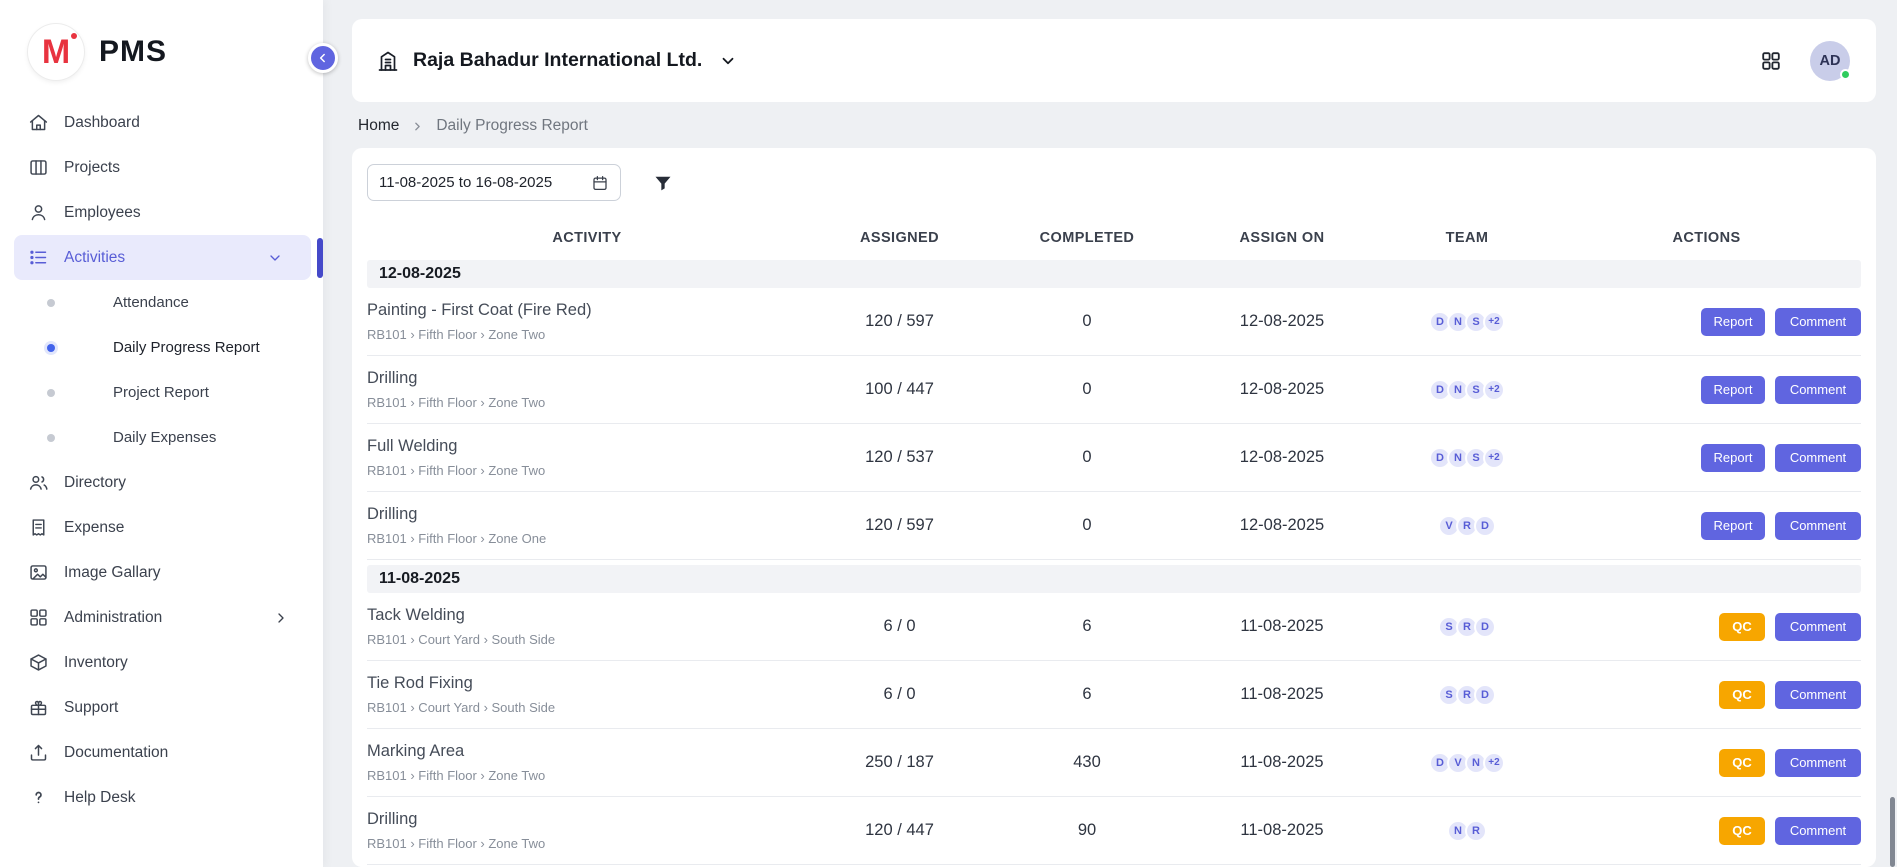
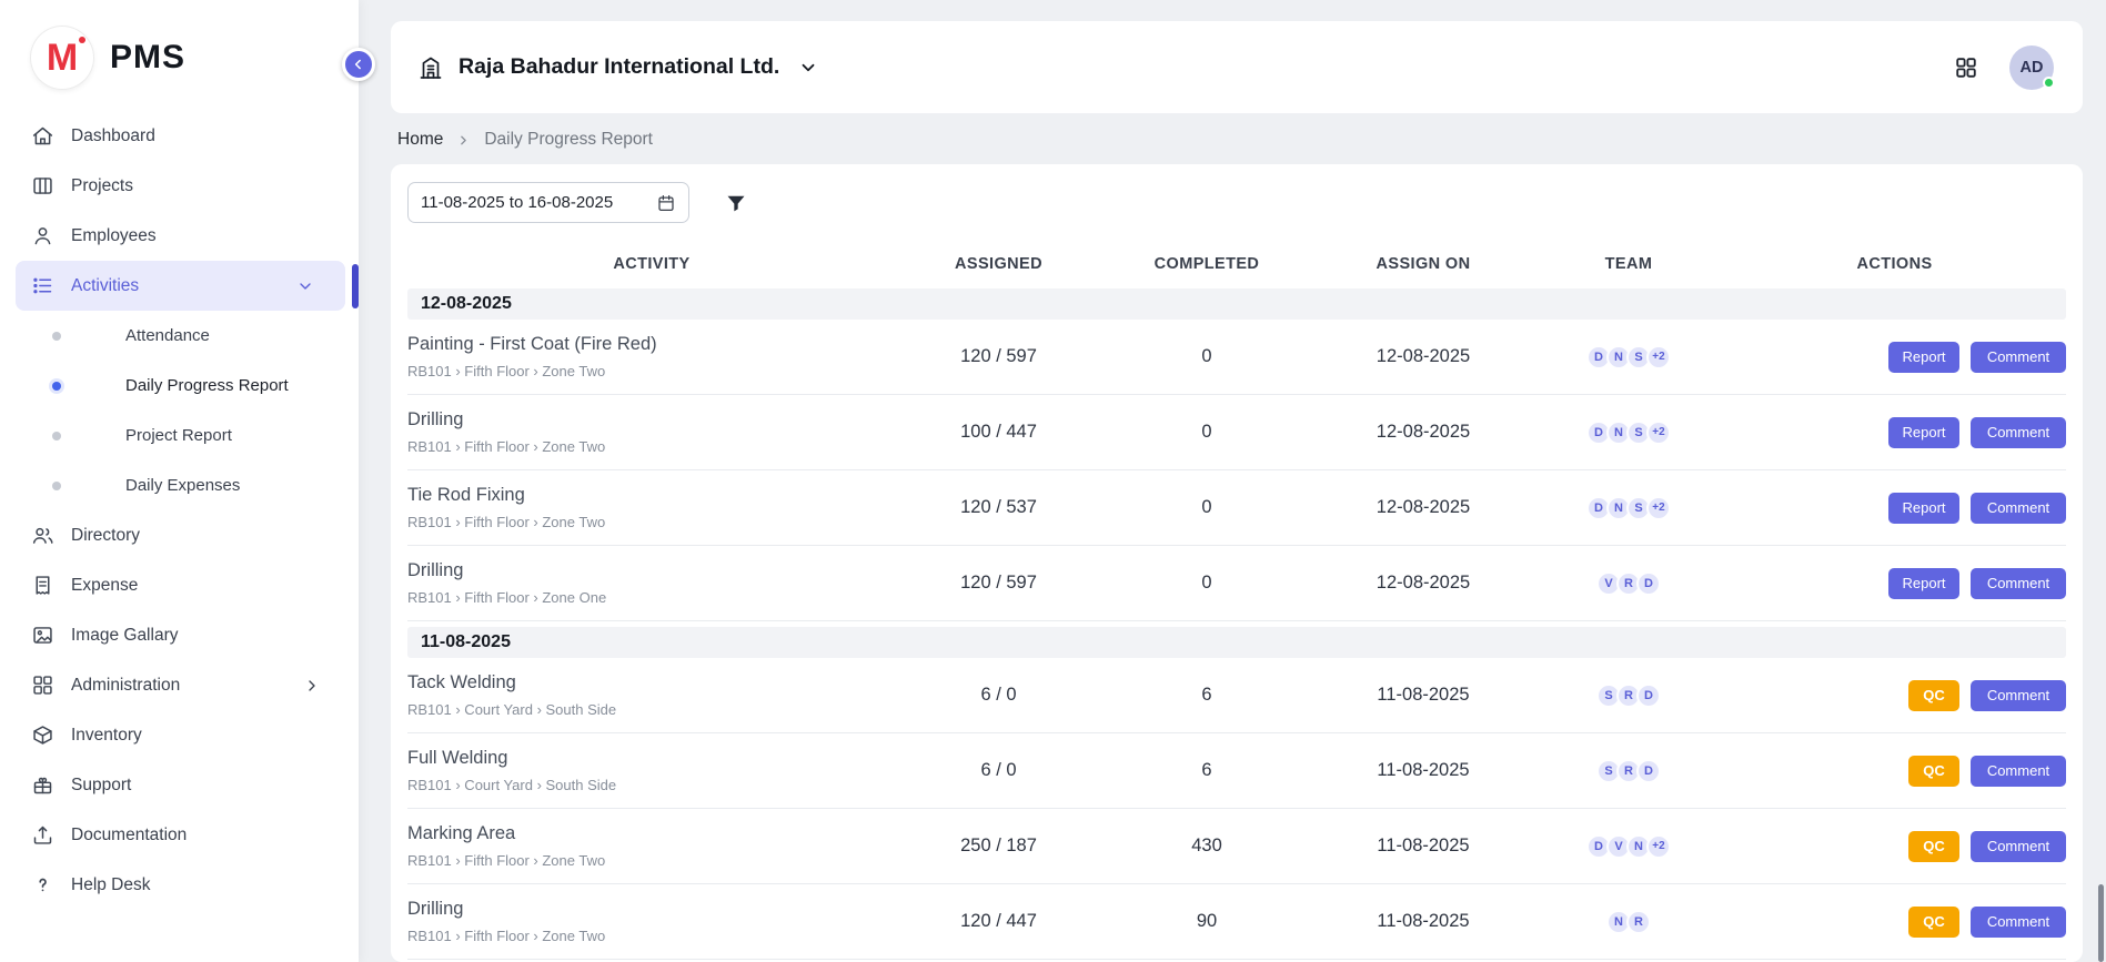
  M
  PMS
  Dashboard
  Projects
  Employees
  Activities
  Attendance
  Daily Progress Report
  Project Report
  Daily Expenses
  Directory
  Expense
  Image Gallary
  Administration
  Inventory
  Support
  Documentation
  Help Desk
  Raja Bahadur International Ltd.
  AD
  Home
  Daily Progress Report
  11-08-2025 to 16-08-2025
  ACTIVITY
  ASSIGNED
  COMPLETED
  ASSIGN ON
  TEAM
  ACTIONS
  12-08-2025
  Painting - First Coat (Fire Red)
  RB101 › Fifth Floor › Zone Two
  120 / 597
  0
  12-08-2025
  D
  N
  S
  +2
  Report
  Comment
  Drilling
  RB101 › Fifth Floor › Zone Two
  100 / 447
  0
  12-08-2025
  D
  N
  S
  +2
  Report
  Comment
- Full Welding
+ Tie Rod Fixing
  RB101 › Fifth Floor › Zone Two
  120 / 537
  0
  12-08-2025
  D
  N
  S
  +2
  Report
  Comment
  Drilling
  RB101 › Fifth Floor › Zone One
  120 / 597
  0
  12-08-2025
  V
  R
  D
  Report
  Comment
  11-08-2025
  Tack Welding
  RB101 › Court Yard › South Side
  6 / 0
  6
  11-08-2025
  S
  R
  D
  QC
  Comment
- Tie Rod Fixing
+ Full Welding
  RB101 › Court Yard › South Side
  6 / 0
  6
  11-08-2025
  S
  R
  D
  QC
  Comment
  Marking Area
  RB101 › Fifth Floor › Zone Two
  250 / 187
  430
  11-08-2025
  D
  V
  N
  +2
  QC
  Comment
  Drilling
  RB101 › Fifth Floor › Zone Two
  120 / 447
  90
  11-08-2025
  N
  R
  QC
  Comment
